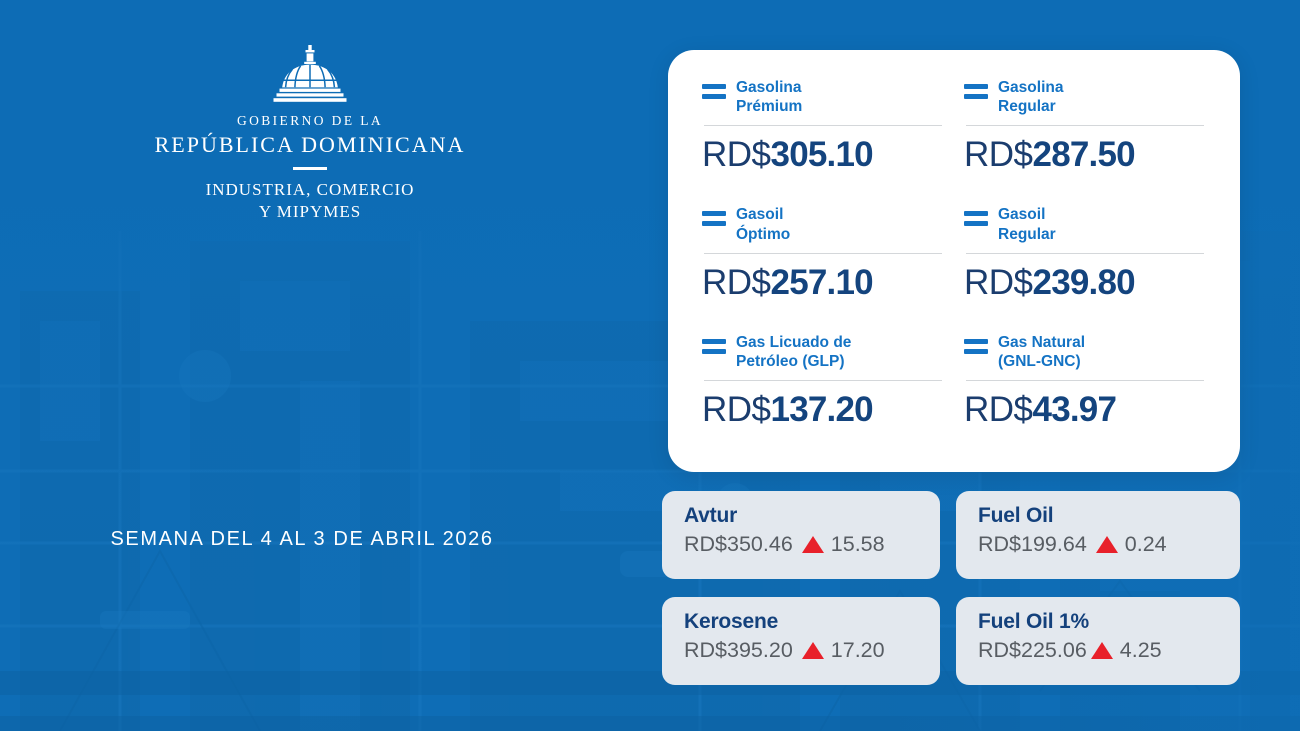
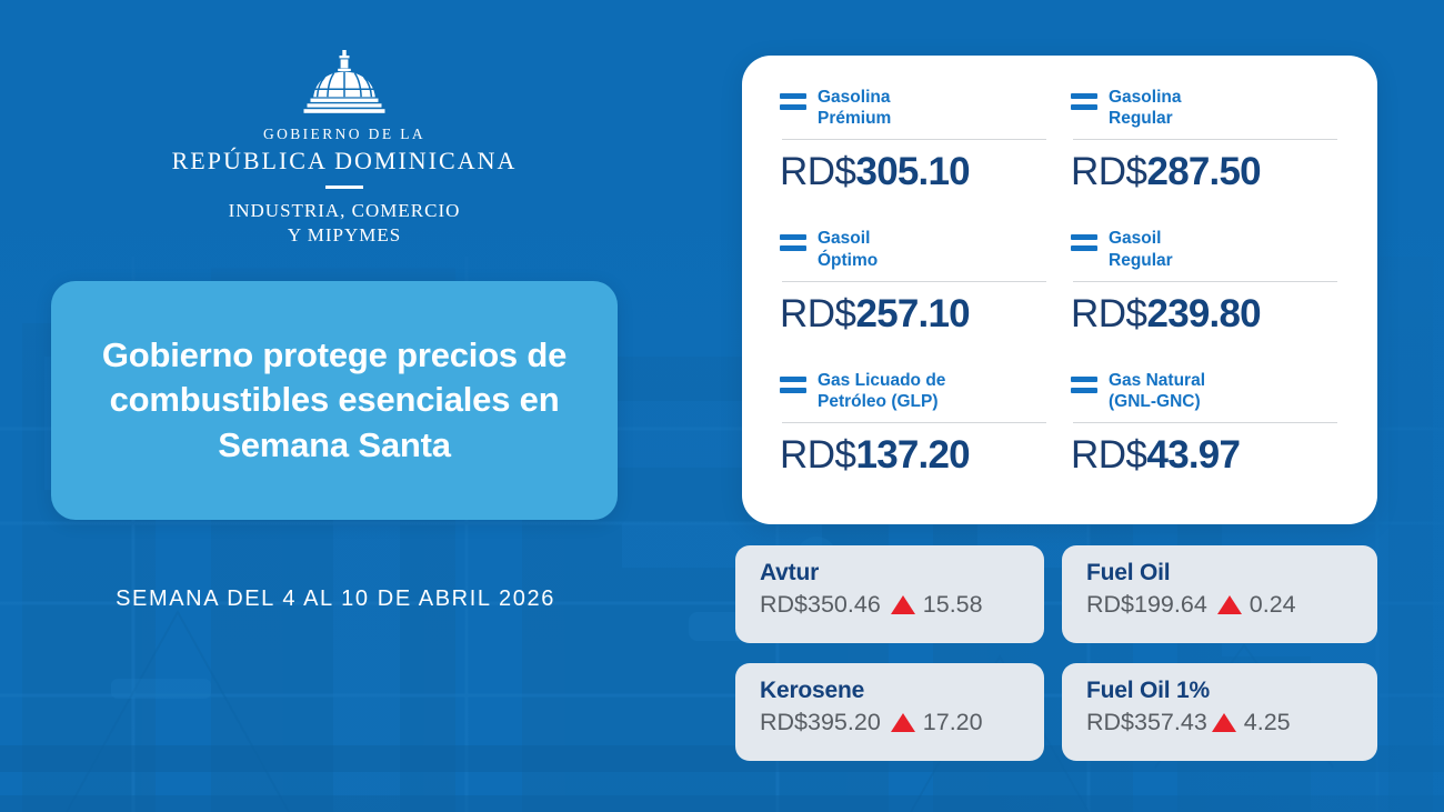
  GOBIERNO DE LA
  REPÚBLICA DOMINICANA
  INDUSTRIA, COMERCIO
  Y MIPYMES
+ Gobierno protege precios de combustibles esenciales en Semana Santa
- SEMANA DEL 4 AL 3 DE ABRIL 2026
+ SEMANA DEL 4 AL 10 DE ABRIL 2026
  Gasolina
  Prémium
  RD$305.10
  Gasolina
  Regular
  RD$287.50
  Gasoil
  Óptimo
  RD$257.10
  Gasoil
  Regular
  RD$239.80
  Gas Licuado de
  Petróleo (GLP)
  RD$137.20
  Gas Natural
  (GNL-GNC)
  RD$43.97
  Avtur
  RD$350.46
  15.58
  Fuel Oil
  RD$199.64
  0.24
  Kerosene
  RD$395.20
  17.20
  Fuel Oil 1%
- RD$225.06
+ RD$357.43
  4.25
